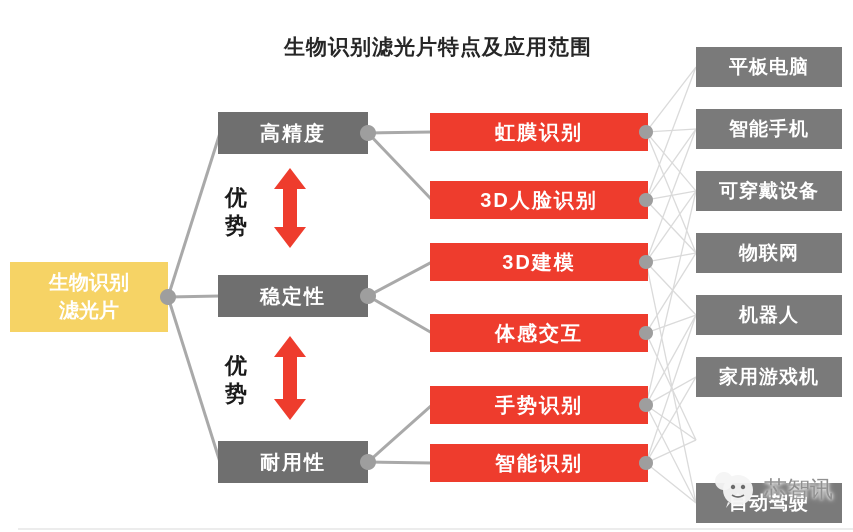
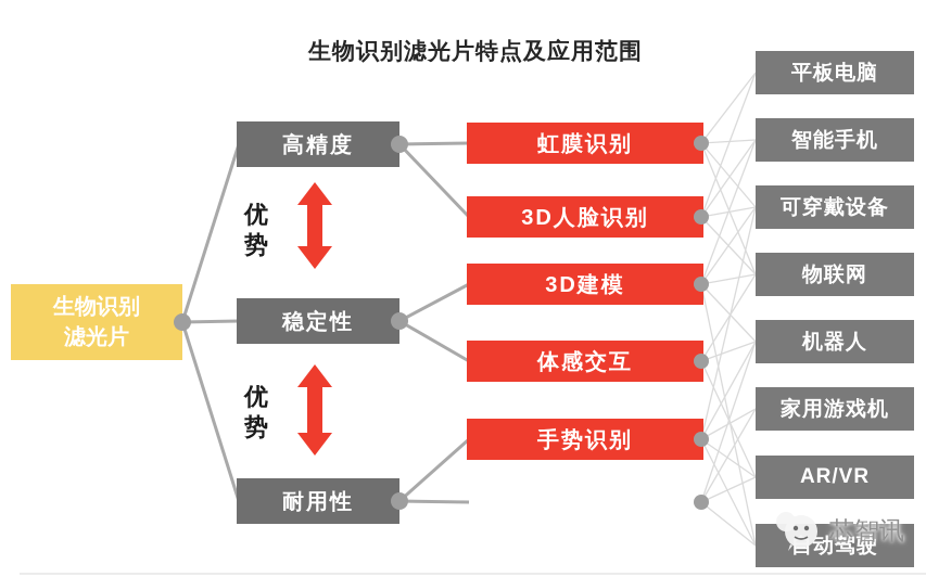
  生物识别滤光片特点及应用范围
  生物识别
  滤光片
  高精度
  稳定性
  耐用性
  优势
  优势
  虹膜识别
  3D人脸识别
  3D建模
  体感交互
  手势识别
- 智能识别
  平板电脑
  智能手机
  可穿戴设备
  物联网
  机器人
  家用游戏机
+ AR/VR
  动驾驶
  芯智讯
